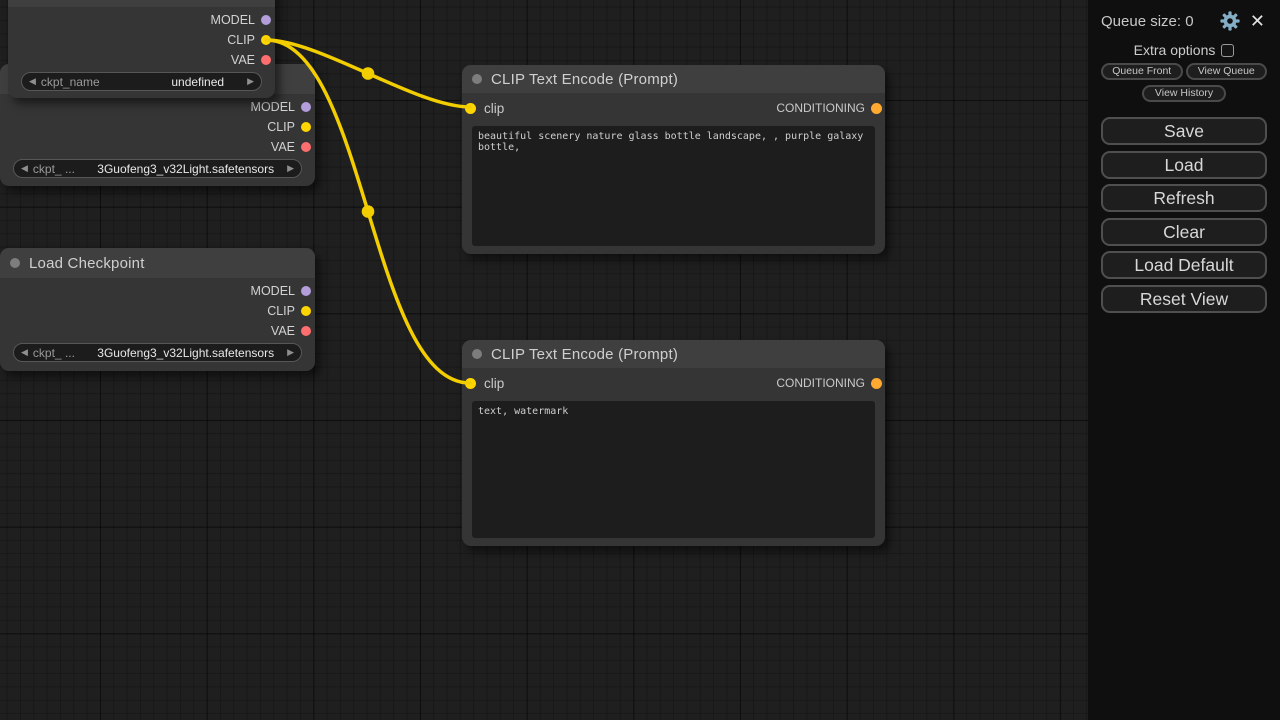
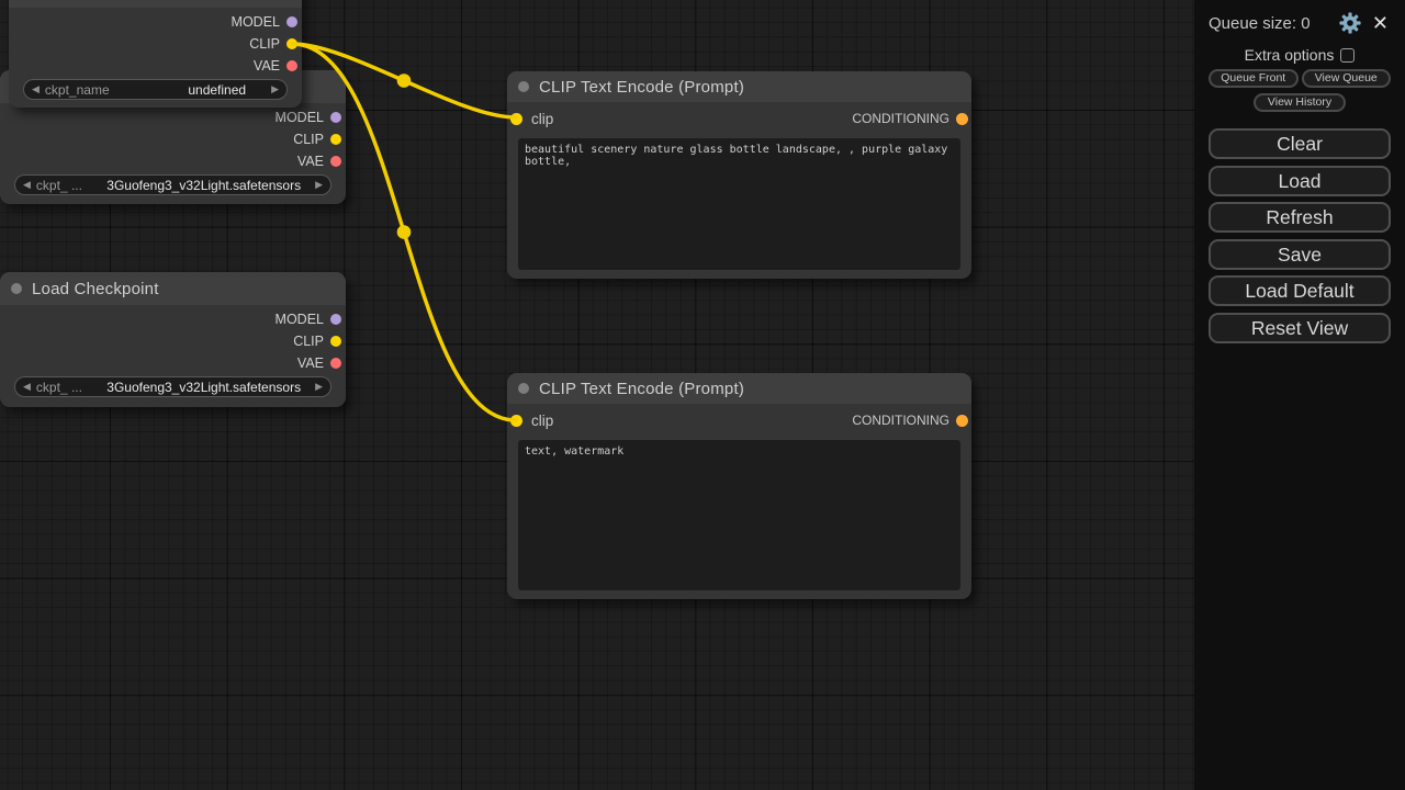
  MODEL
  CLIP
  VAE
  ◀
  ckpt_ ...
  3Guofeng3_v32Light.safetensors
  ▶
  MODEL
  CLIP
  VAE
  ◀
  ckpt_name
  undefined
  ▶
  Load Checkpoint
  MODEL
  CLIP
  VAE
  ◀
  ckpt_ ...
  3Guofeng3_v32Light.safetensors
  ▶
  CLIP Text Encode (Prompt)
  clip
  CONDITIONING
  CLIP Text Encode (Prompt)
  clip
  CONDITIONING
  text, watermark
  Queue size: 0
  ✕
  Extra options
  Queue Front
  View Queue
  View History
- Save
+ Clear
  Load
  Refresh
- Clear
+ Save
  Load Default
  Reset View
